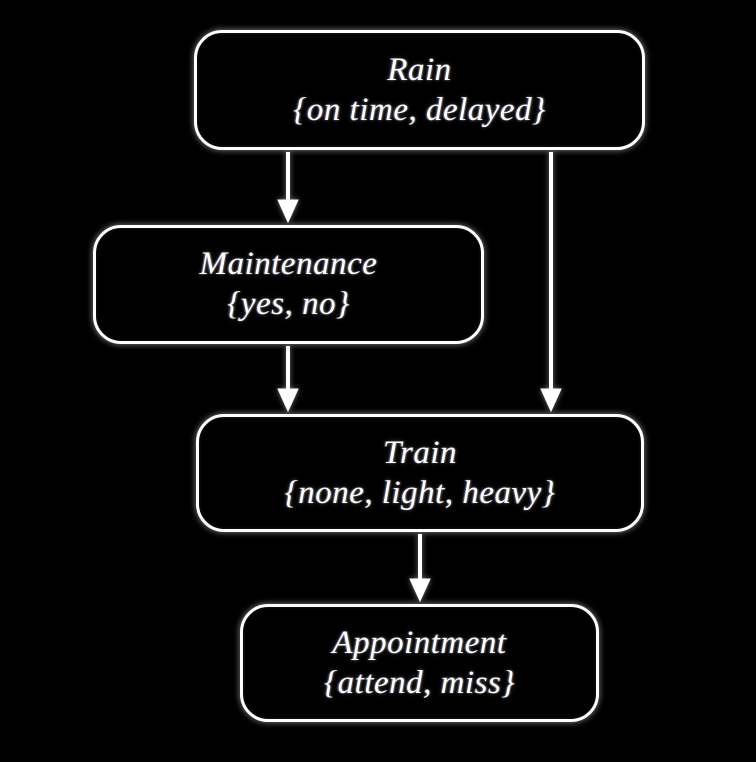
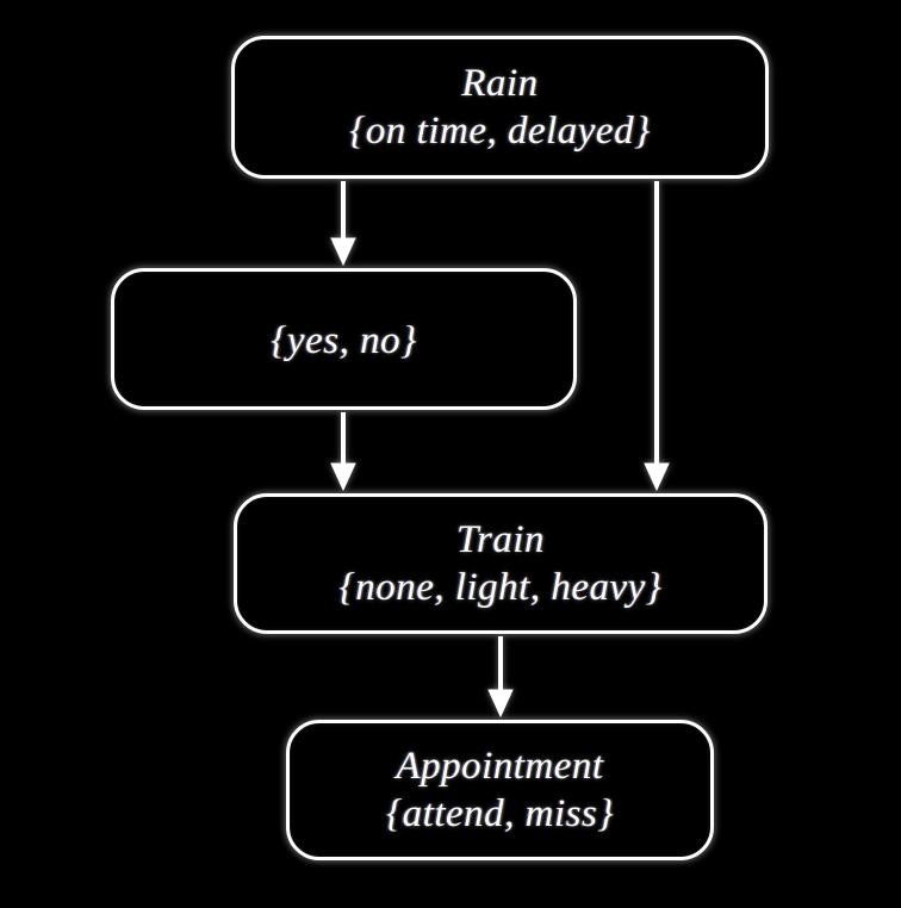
  Rain
  {on time, delayed}
- Maintenance
  {yes, no}
  Train
  {none, light, heavy}
  Appointment
  {attend, miss}
